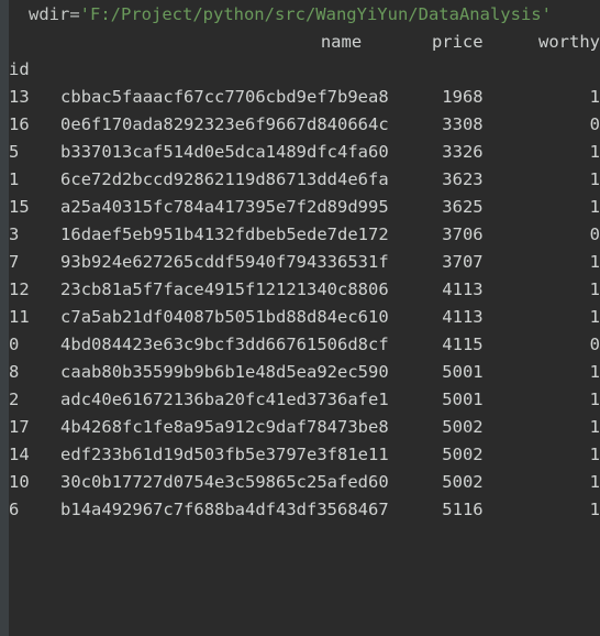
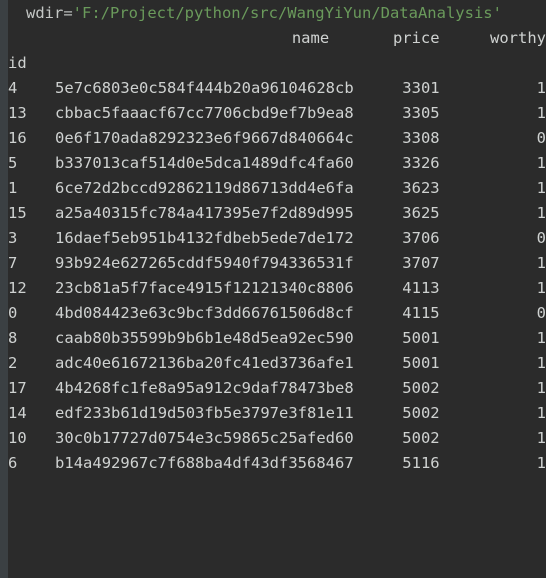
  wdir='F:/Project/python/src/WangYiYun/DataAnalysis'
  	name	price	worthy
  id
+ 4	5e7c6803e0c584f444b20a96104628cb	3301	1
- 13	cbbac5faaacf67cc7706cbd9ef7b9ea8	1968	1
+ 13	cbbac5faaacf67cc7706cbd9ef7b9ea8	3305	1
  16	0e6f170ada8292323e6f9667d840664c	3308	0
  5	b337013caf514d0e5dca1489dfc4fa60	3326	1
  1	6ce72d2bccd92862119d86713dd4e6fa	3623	1
  15	a25a40315fc784a417395e7f2d89d995	3625	1
  3	16daef5eb951b4132fdbeb5ede7de172	3706	0
  7	93b924e627265cddf5940f794336531f	3707	1
  12	23cb81a5f7face4915f12121340c8806	4113	1
- 11	c7a5ab21df04087b5051bd88d84ec610	4113	1
  0	4bd084423e63c9bcf3dd66761506d8cf	4115	0
  8	caab80b35599b9b6b1e48d5ea92ec590	5001	1
  2	adc40e61672136ba20fc41ed3736afe1	5001	1
  17	4b4268fc1fe8a95a912c9daf78473be8	5002	1
  14	edf233b61d19d503fb5e3797e3f81e11	5002	1
  10	30c0b17727d0754e3c59865c25afed60	5002	1
  6	b14a492967c7f688ba4df43df3568467	5116	1
